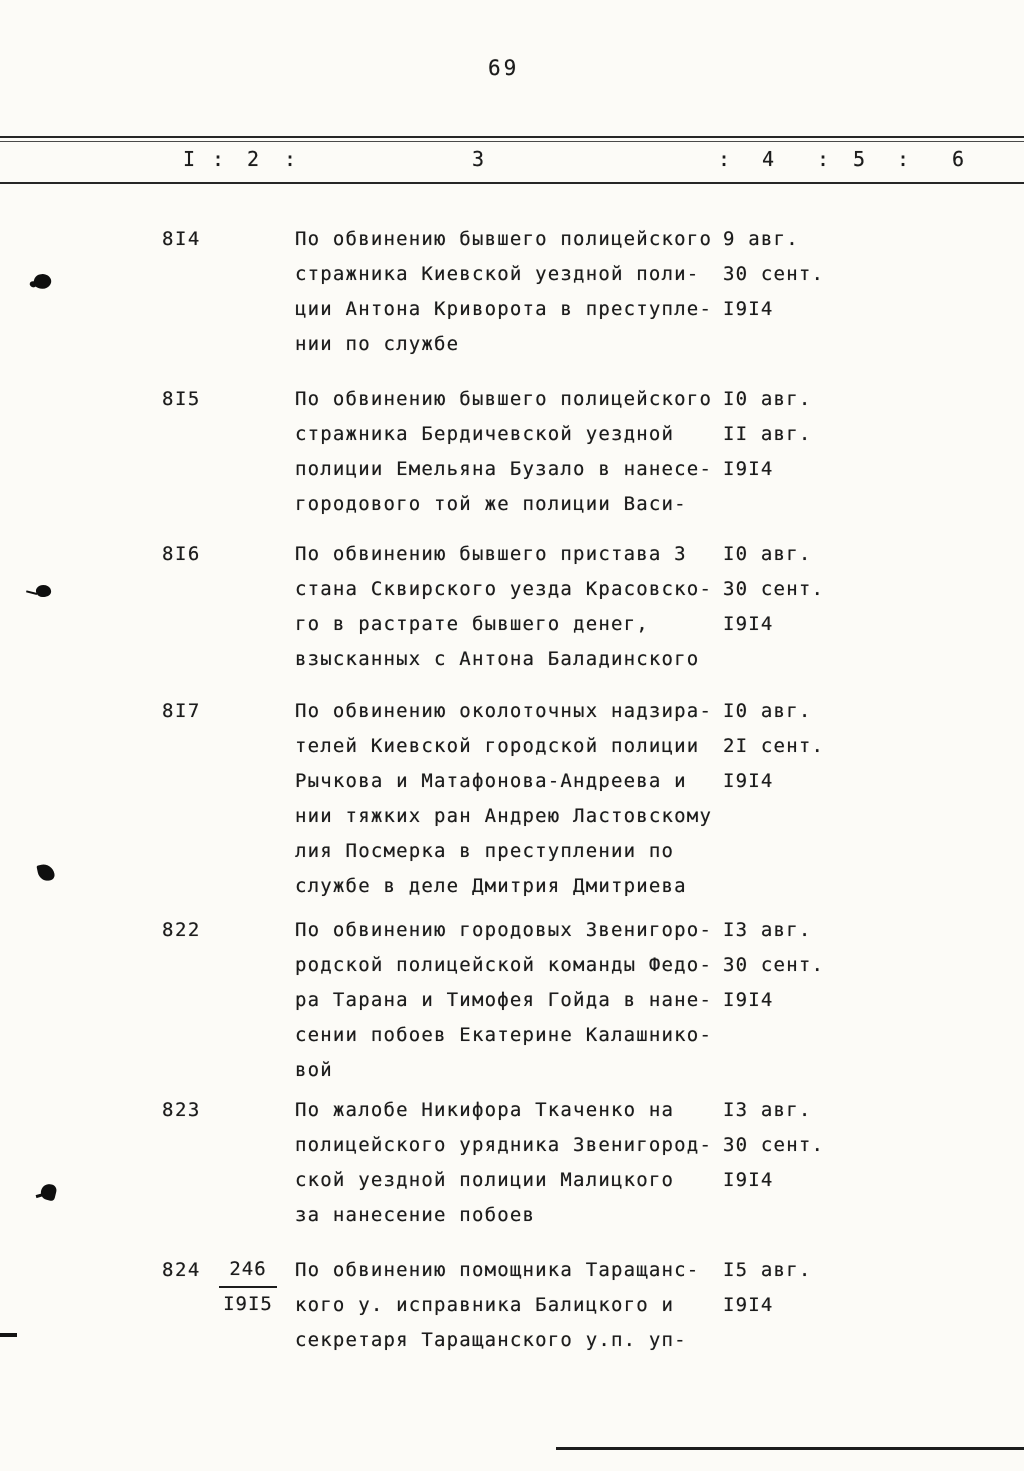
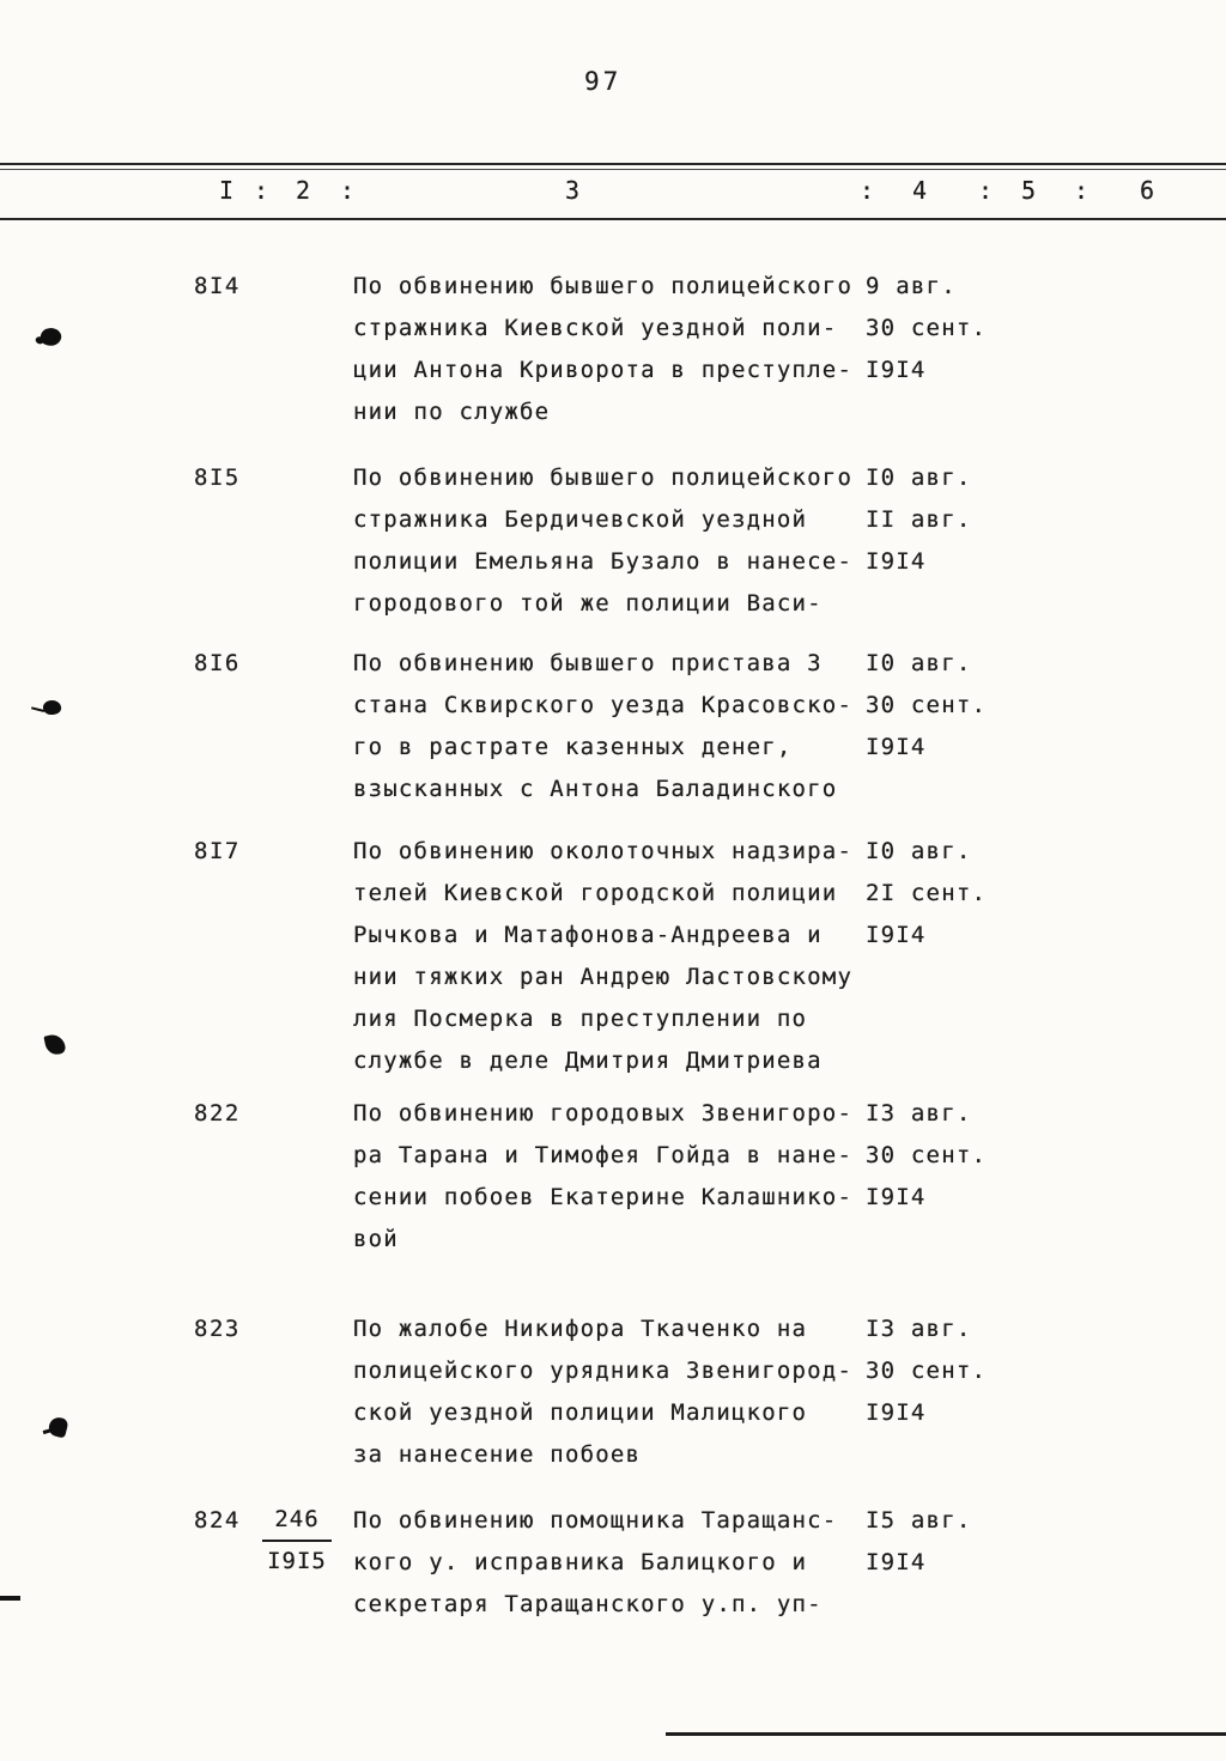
- 69
+ 97
  I
  :
  2
  :
  3
  :
  4
  :
  5
  :
  6
  8I4
  По обвинению бывшего полицейского
  стражника Киевской уездной поли-
  ции Антона Криворота в преступле-
  нии по службе
  9 авг.
  30 сент.
  I9I4
  8I5
  По обвинению бывшего полицейского
  стражника Бердичевской уездной
  полиции Емельяна Бузало в нанесе-
  городового той же полиции Васи-
  I0 авг.
  II авг.
  I9I4
  8I6
  По обвинению бывшего пристава 3
  стана Сквирского уезда Красовско-
- го в растрате бывшего денег,
+ го в растрате казенных денег,
  взысканных с Антона Баладинского
  I0 авг.
  30 сент.
  I9I4
  8I7
  По обвинению околоточных надзира-
  телей Киевской городской полиции
  Рычкова и Матафонова-Андреева и
  нии тяжких ран Андрею Ластовскому
  лия Посмерка в преступлении по
  службе в деле Дмитрия Дмитриева
  I0 авг.
  2I сент.
  I9I4
  822
  По обвинению городовых Звенигоро-
- родской полицейской команды Федо-
  ра Тарана и Тимофея Гойда в нане-
  сении побоев Екатерине Калашнико-
  вой
  I3 авг.
  30 сент.
  I9I4
  823
  По жалобе Никифора Ткаченко на
  полицейского урядника Звенигород-
  ской уездной полиции Малицкого
  за нанесение побоев
  I3 авг.
  30 сент.
  I9I4
  824
  246
  I9I5
  По обвинению помощника Таращанс-
  кого у. исправника Балицкого и
  секретаря Таращанского у.п. уп-
  I5 авг.
  I9I4
